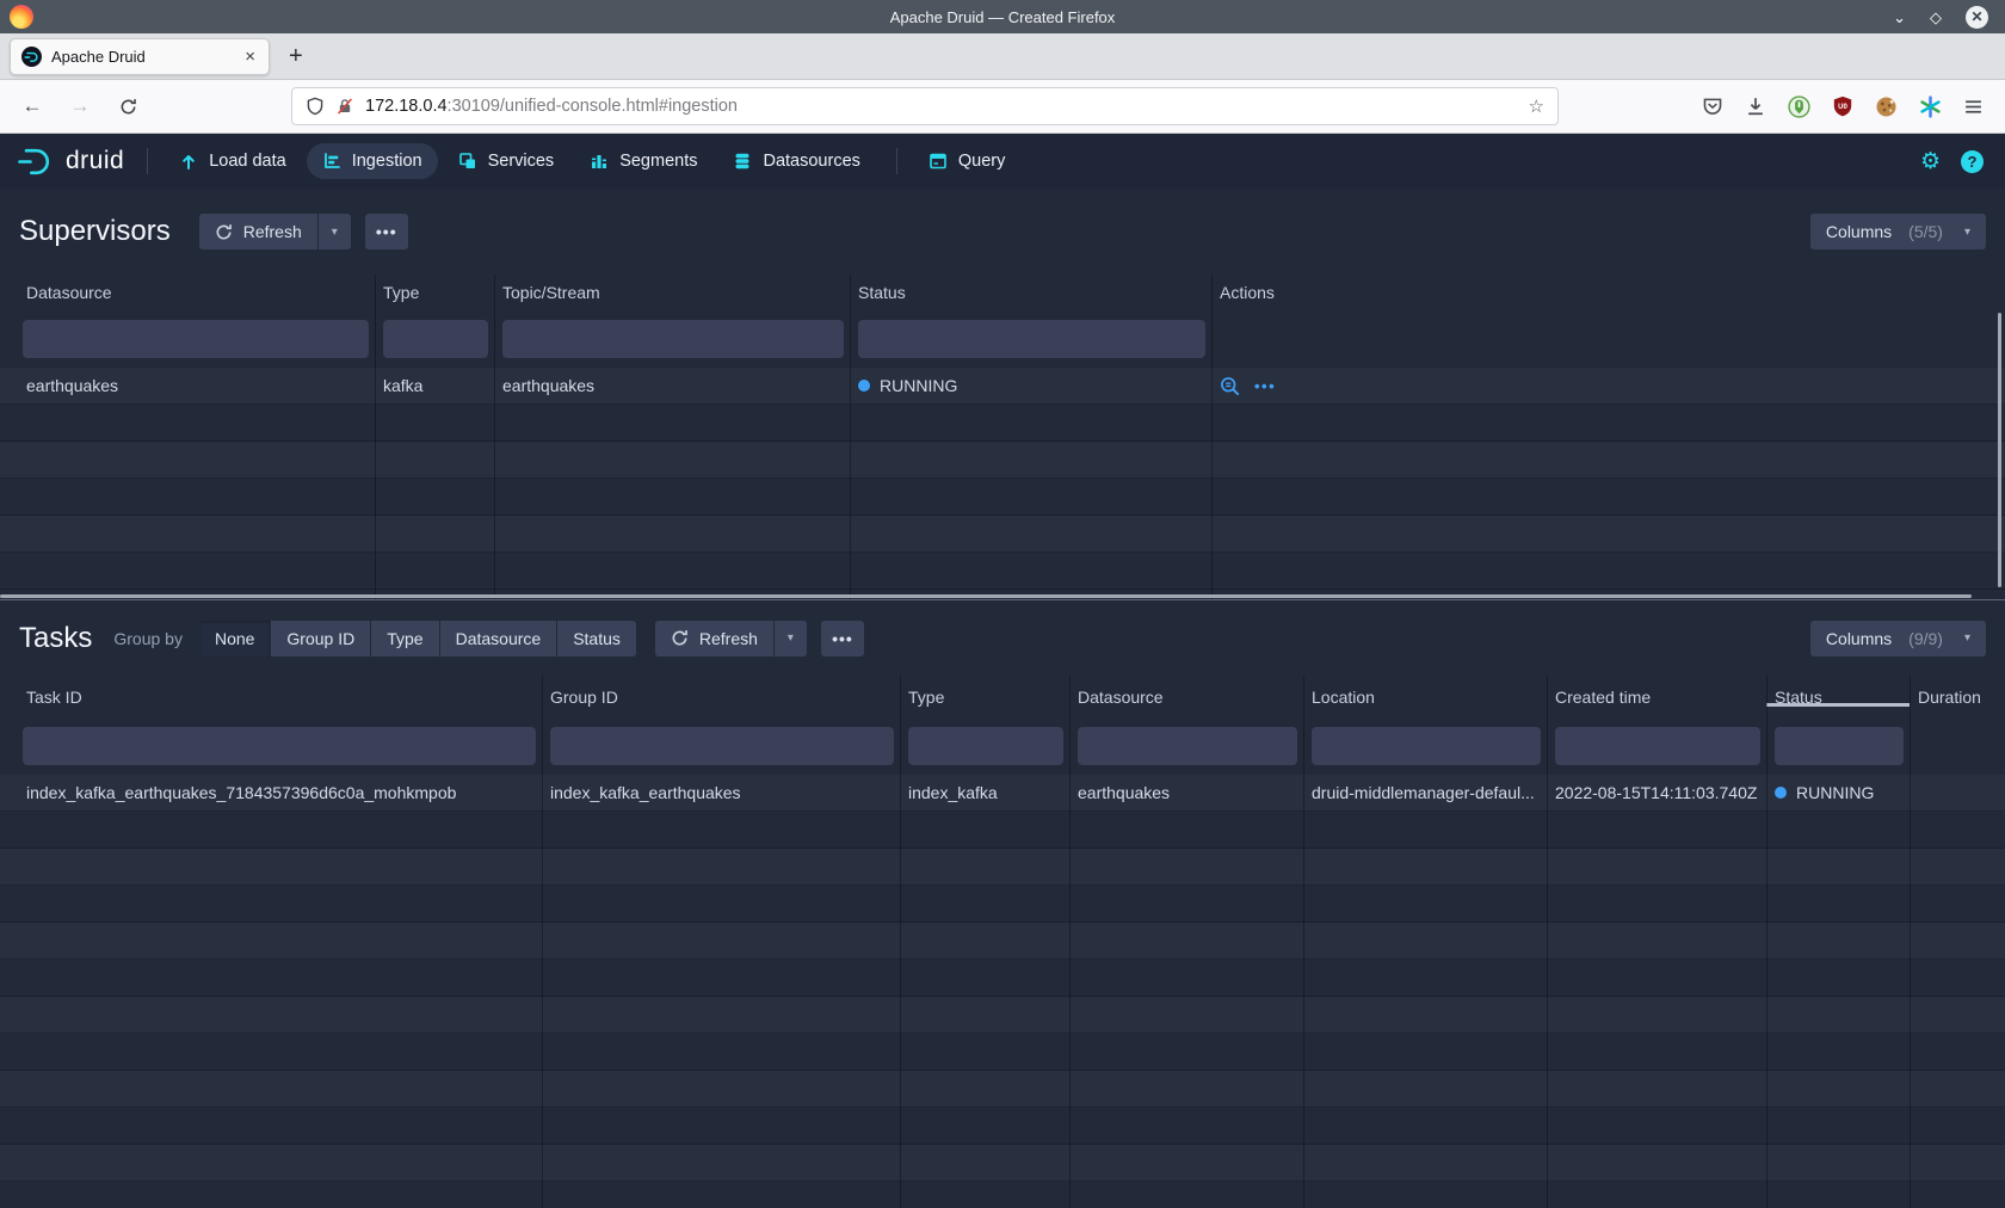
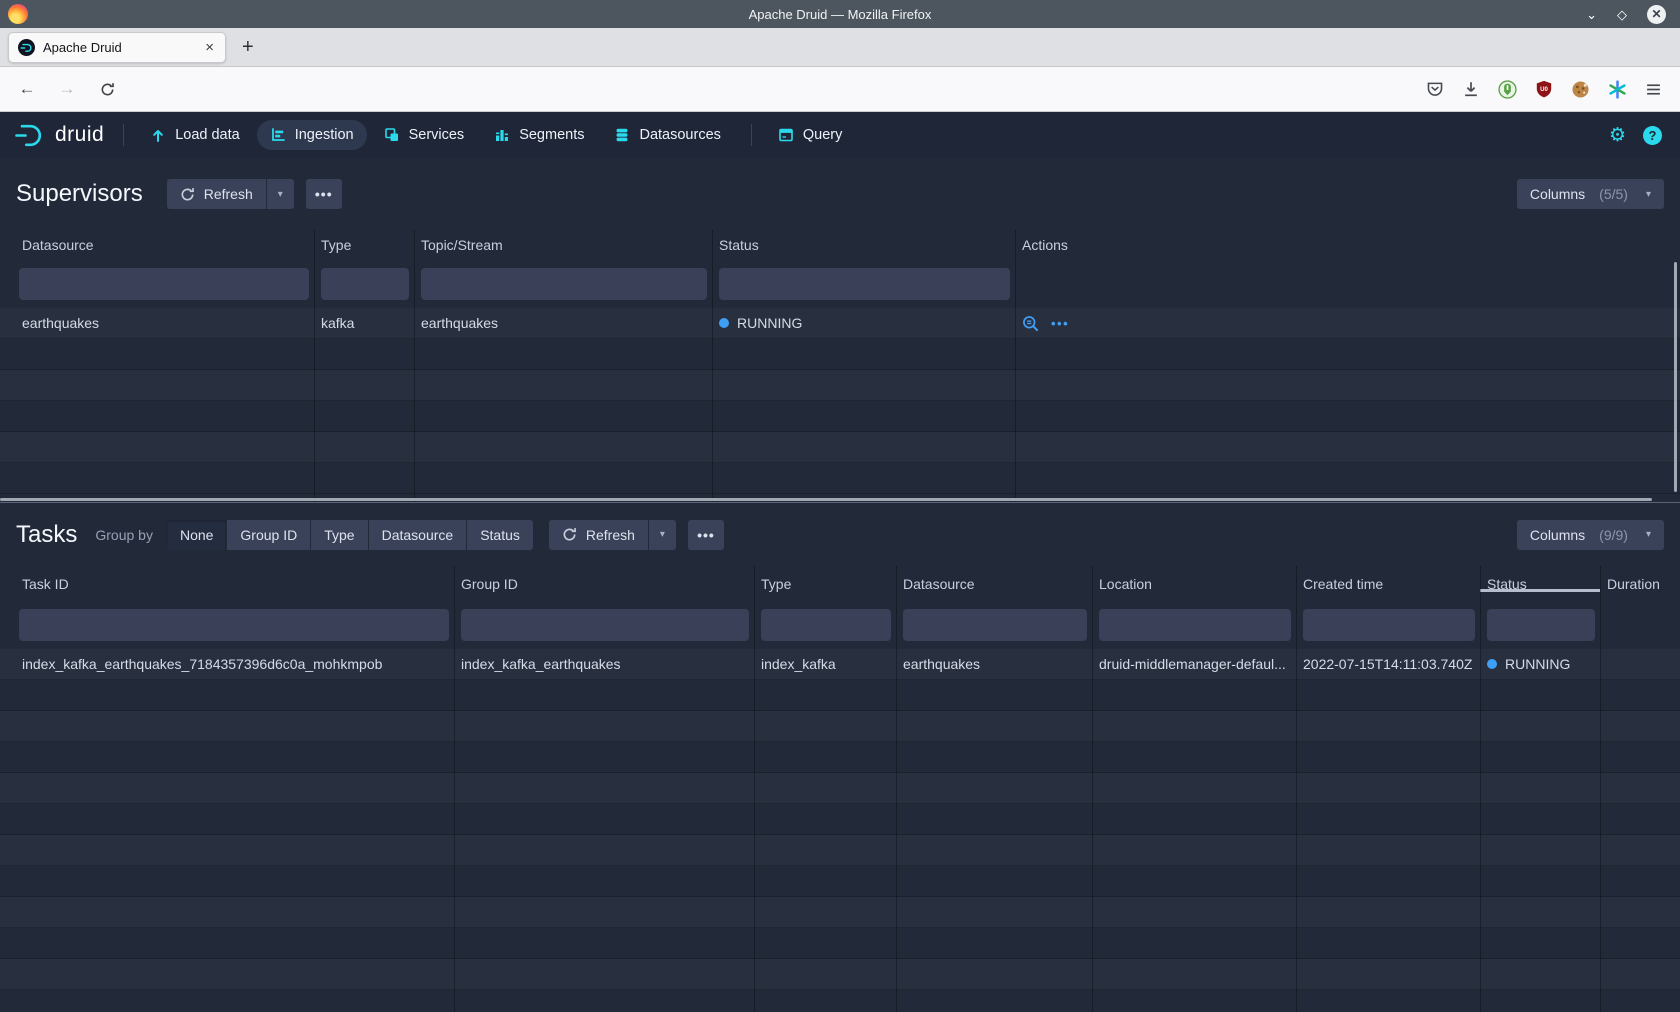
- Apache Druid — Created Firefox
+ Apache Druid — Mozilla Firefox
  ⌄
  ◇
  ✕
  Apache Druid
  ×
  +
  ←
  →
- 172.18.0.4:30109/unified-console.html#ingestion
- ☆
  druid
  Load data
  Ingestion
  Services
  Segments
  Datasources
  Query
  ⚙
  ?
  Supervisors
  Refresh
  ▾
  •••
  Columns
  (5/5)
  ▾
  Datasource
  Type
  Topic/Stream
  Status
  Actions
  earthquakes
  kafka
  earthquakes
  RUNNING
  •••
  Tasks
  Group by
  None
  Group ID
  Type
  Datasource
  Status
  Refresh
  ▾
  •••
  Columns
  (9/9)
  ▾
  Task ID
  Group ID
  Type
  Datasource
  Location
  Created time
  Status
  Duration
  index_kafka_earthquakes_7184357396d6c0a_mohkmpob
  index_kafka_earthquakes
  index_kafka
  earthquakes
  druid-middlemanager-defaul...
- 2022-08-15T14:11:03.740Z
+ 2022-07-15T14:11:03.740Z
  RUNNING
